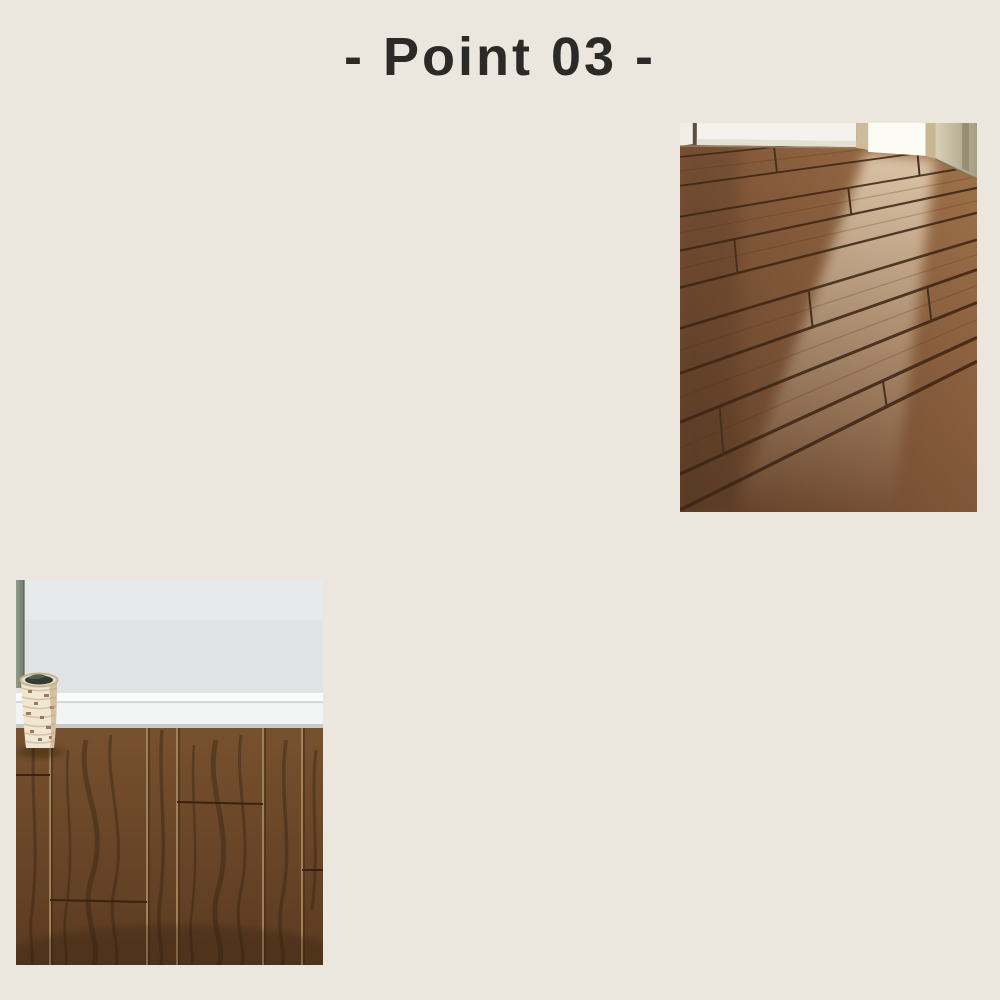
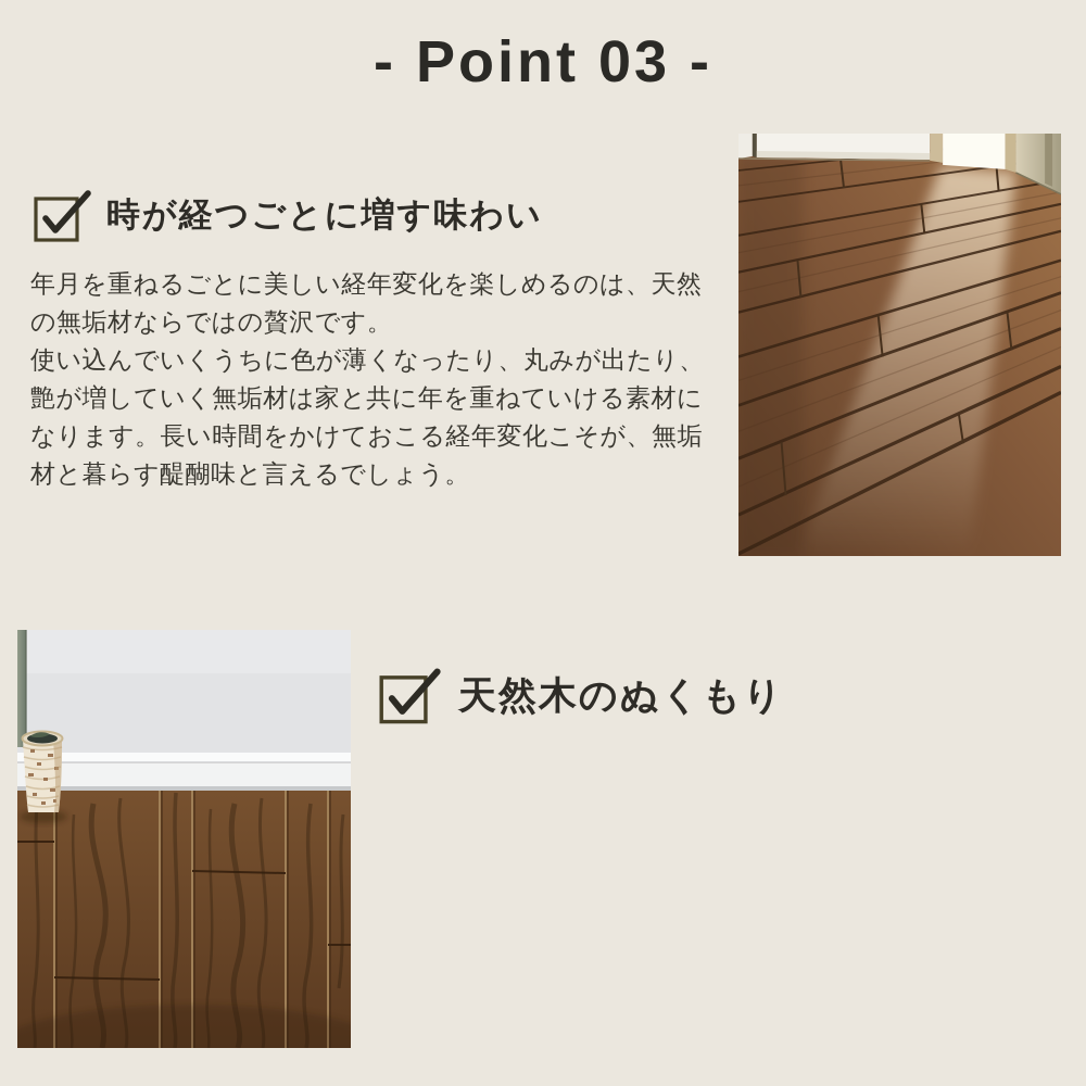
  - Point 03 -
+ 時が経つごとに増す味わい
+ 年月を重ねるごとに美しい経年変化を楽しめるのは、天然
+ の無垢材ならではの贅沢です。
+ 使い込んでいくうちに色が薄くなったり、丸みが出たり、
+ 艶が増していく無垢材は家と共に年を重ねていける素材に
+ なります。長い時間をかけておこる経年変化こそが、無垢
+ 材と暮らす醍醐味と言えるでしょう。
+ 天然木のぬくもり
